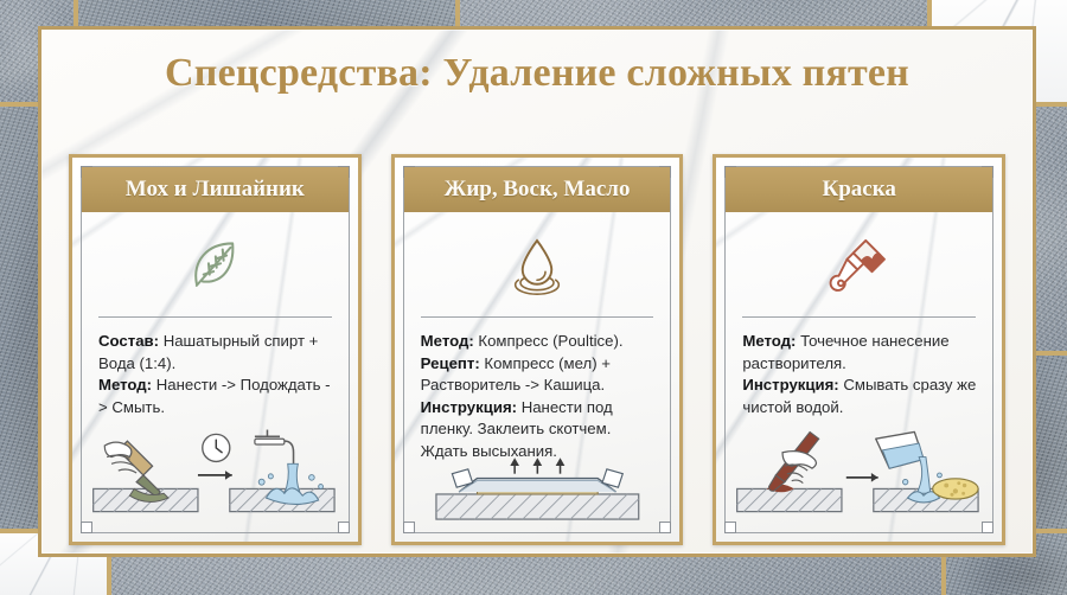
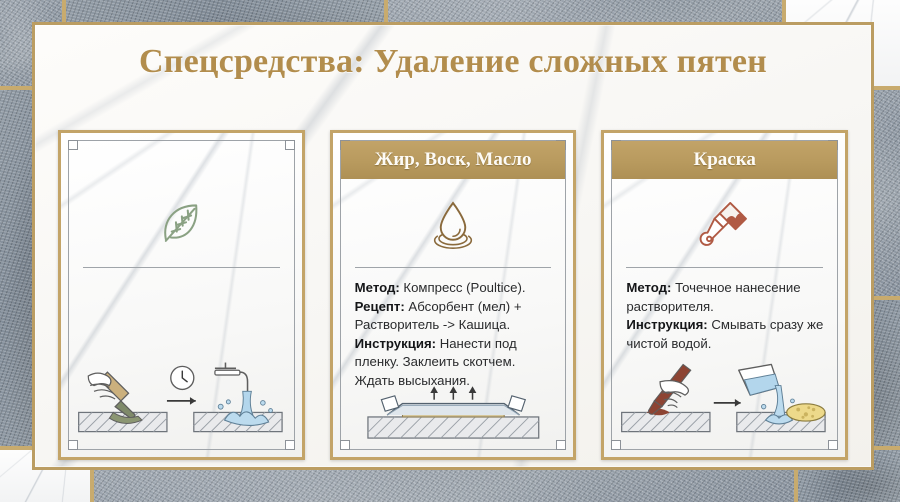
  Спецсредства: Удаление сложных пятен
- Мох и Лишайник
- Состав: Нашатырный спирт + Вода (1:4).
- Метод: Нанести -> Подождать -> Смыть.
  Жир, Воск, Масло
  Метод: Компресс (Poultice).
- Рецепт: Компресс (мел) + Растворитель -> Кашица.
+ Рецепт: Абсорбент (мел) + Растворитель -> Кашица.
  Инструкция: Нанести под пленку. Заклеить скотчем. Ждать высыхания.
  Краска
  Метод: Точечное нанесение растворителя.
  Инструкция: Смывать сразу же чистой водой.
